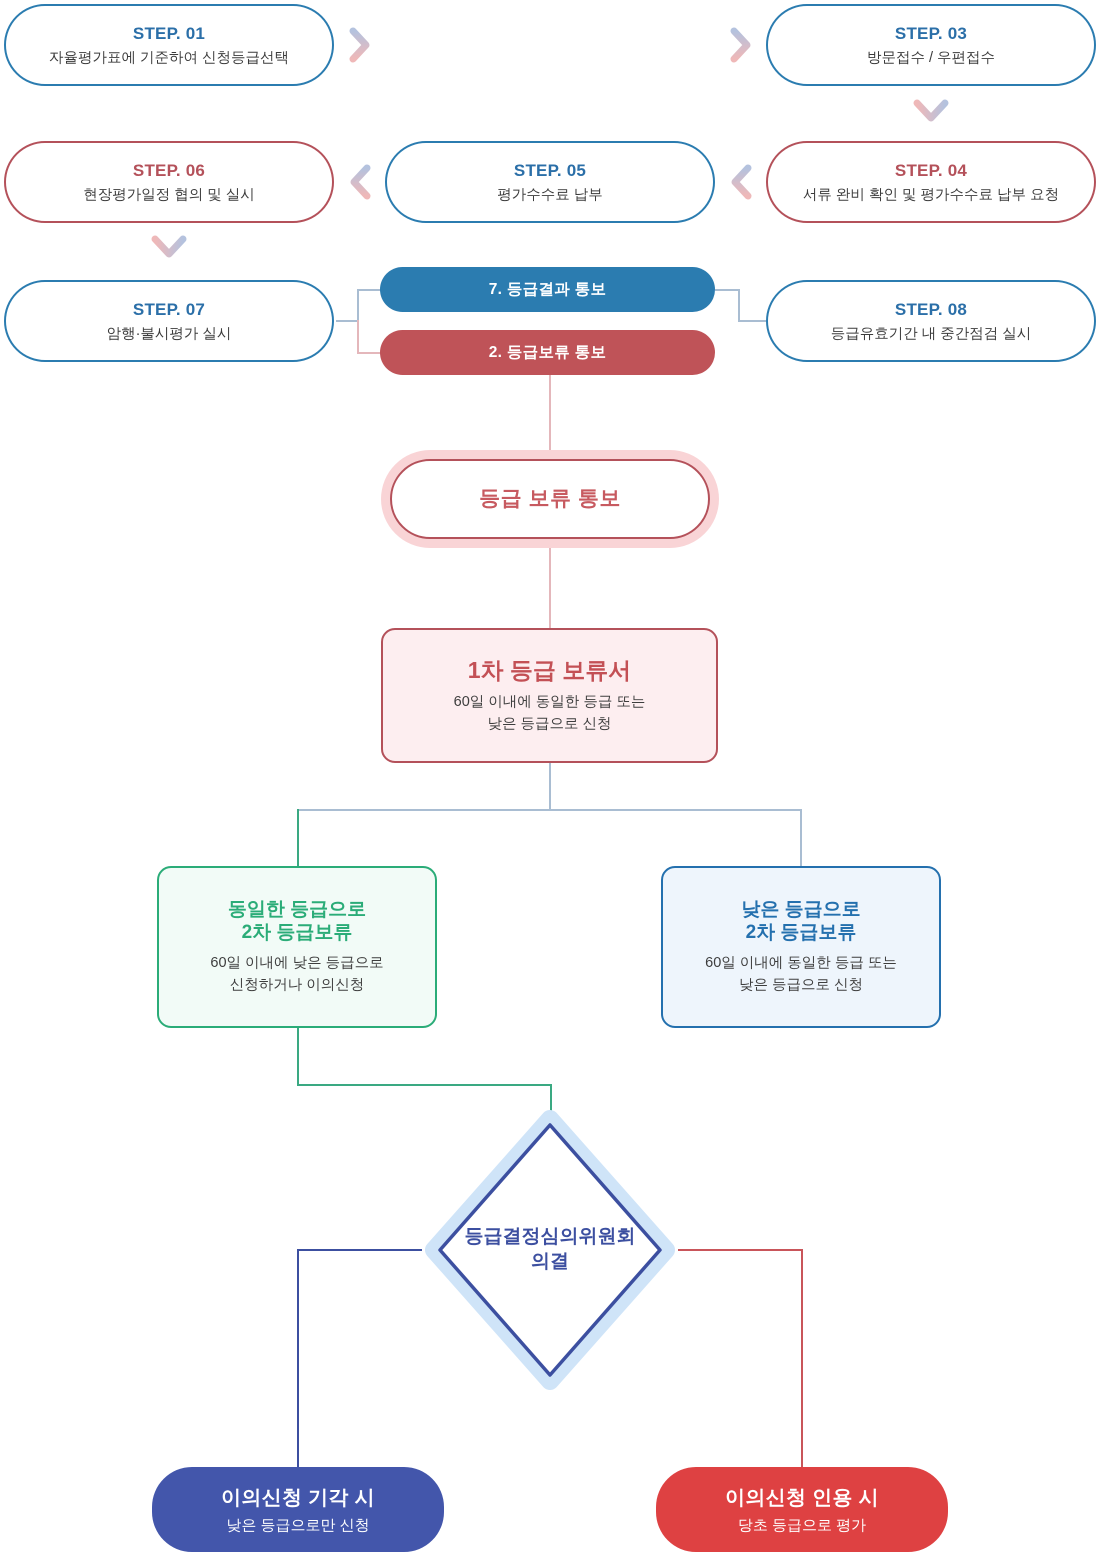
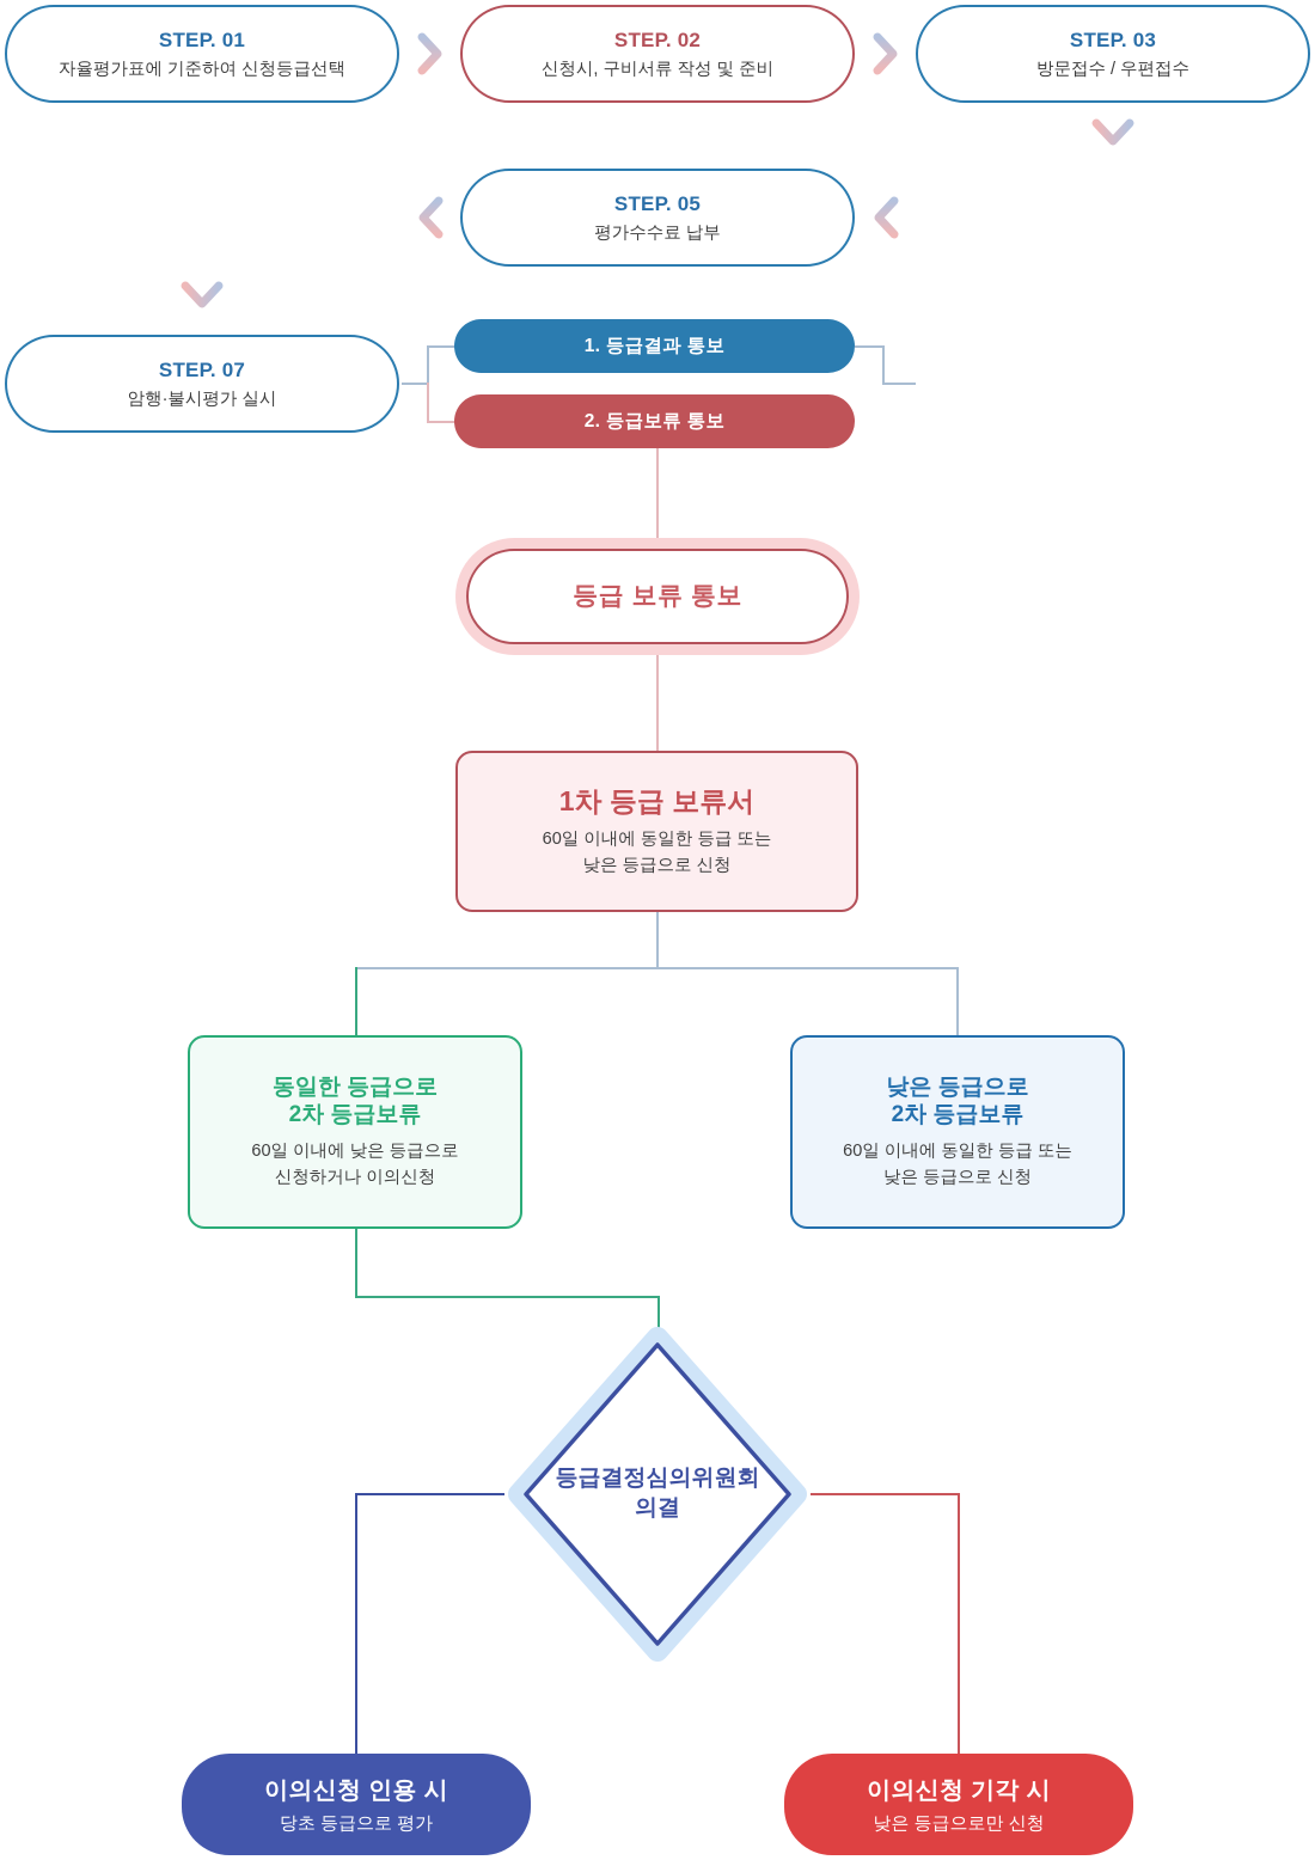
  STEP. 01
  자율평가표에 기준하여 신청등급선택
+ STEP. 02
+ 신청시, 구비서류 작성 및 준비
  STEP. 03
  방문접수 / 우편접수
- STEP. 06
- 현장평가일정 협의 및 실시
  STEP. 05
  평가수수료 납부
- STEP. 04
- 서류 완비 확인 및 평가수수료 납부 요청
  STEP. 07
  암행·불시평가 실시
- 7. 등급결과 통보
+ 1. 등급결과 통보
  2. 등급보류 통보
- STEP. 08
- 등급유효기간 내 중간점검 실시
  등급 보류 통보
  1차 등급 보류서
  60일 이내에 동일한 등급 또는
  낮은 등급으로 신청
  동일한 등급으로
  2차 등급보류
  60일 이내에 낮은 등급으로
  신청하거나 이의신청
  낮은 등급으로
  2차 등급보류
  60일 이내에 동일한 등급 또는
  낮은 등급으로 신청
  등급결정심의위원회
  의결
- 이의신청 기각 시
+ 이의신청 인용 시
- 낮은 등급으로만 신청
+ 당초 등급으로 평가
- 이의신청 인용 시
+ 이의신청 기각 시
- 당초 등급으로 평가
+ 낮은 등급으로만 신청
